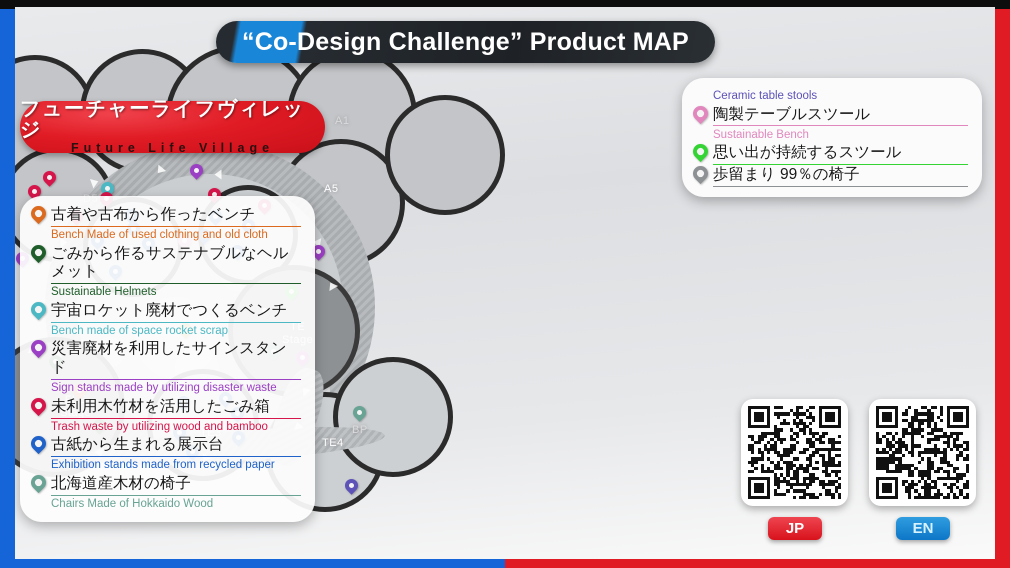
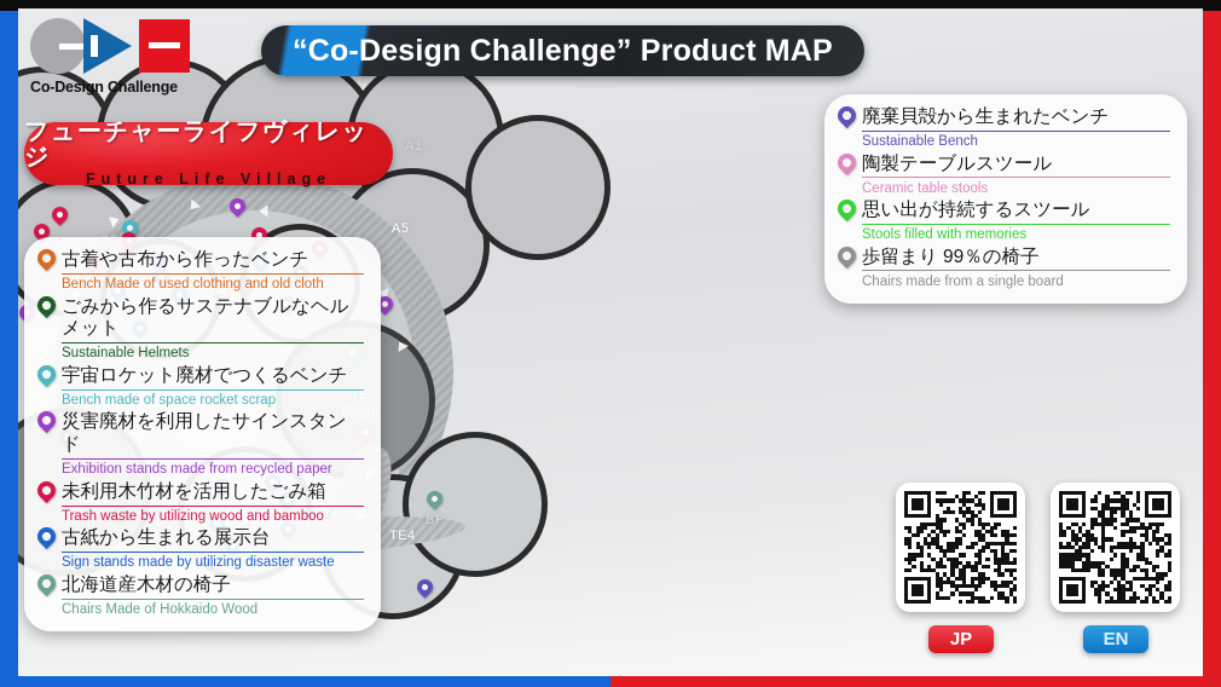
  A1
  A5
  TE4
  BP
+ Co-Design Challenge
  “Co-Design Challenge” Product MAP
  フューチャーライフヴィレッジ
  Future Life Village
  古着や古布から作ったベンチ
  Bench Made of used clothing and old cloth
  ごみから作るサステナブルなヘルメット
  Sustainable Helmets
  宇宙ロケット廃材でつくるベンチ
  Bench made of space rocket scrap
  災害廃材を利用したサインスタンド
- Sign stands made by utilizing disaster waste
+ Exhibition stands made from recycled paper
  未利用木竹材を活用したごみ箱
  Trash waste by utilizing wood and bamboo
  古紙から生まれる展示台
- Exhibition stands made from recycled paper
+ Sign stands made by utilizing disaster waste
  北海道産木材の椅子
  Chairs Made of Hokkaido Wood
+ 廃棄貝殻から生まれたベンチ
- Ceramic table stools
+ Sustainable Bench
  陶製テーブルスツール
- Sustainable Bench
+ Ceramic table stools
  思い出が持続するスツール
+ Stools filled with memories
  歩留まり 99％の椅子
+ Chairs made from a single board
  JP
  EN
